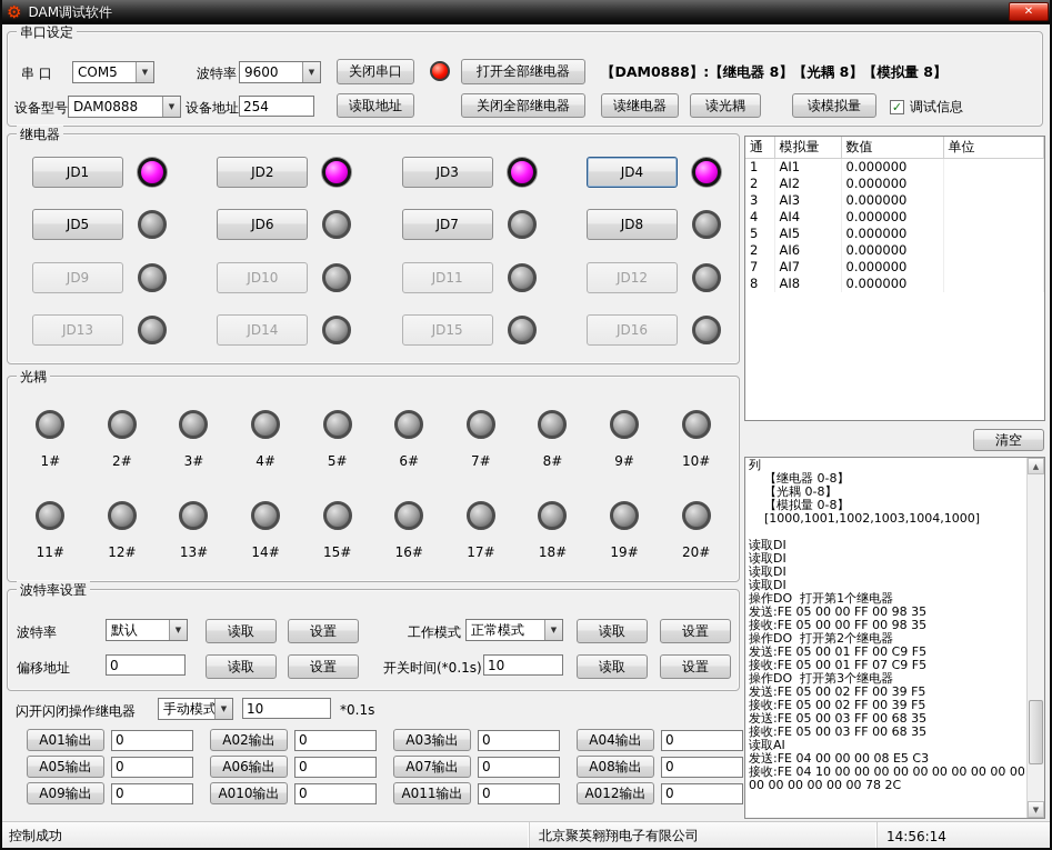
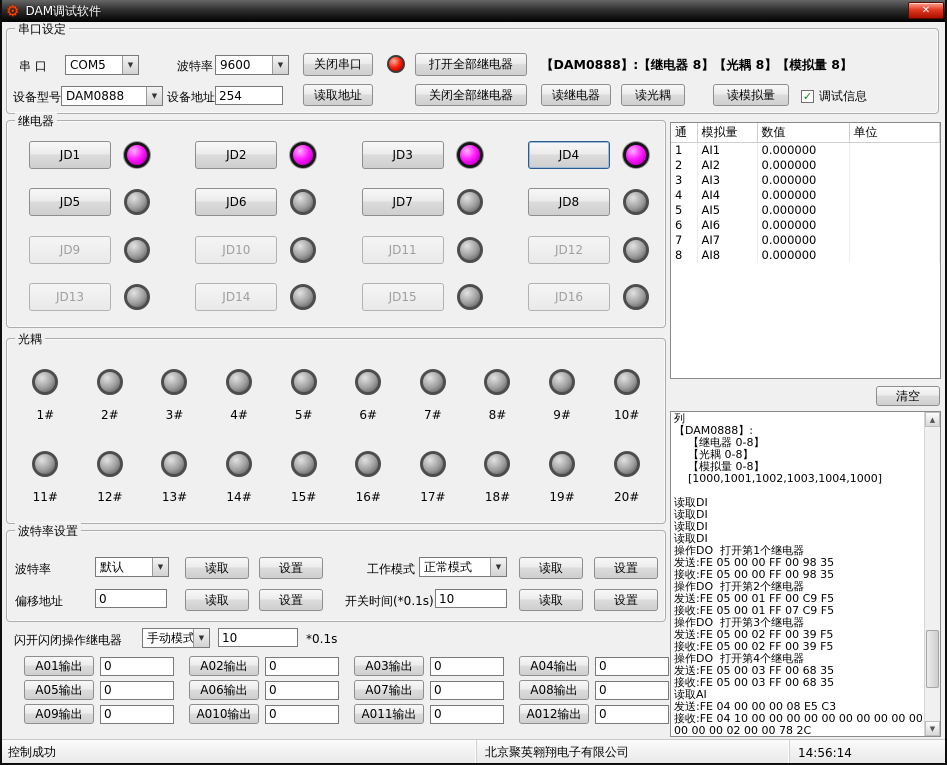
  ⚙
  DAM调试软件
  ✕
  串口设定
  串 口
  COM5
  ▼
  波特率
  9600
  ▼
  关闭串口
  打开全部继电器
  【DAM0888】:【继电器 8】【光耦 8】【模拟量 8】
  设备型号
  DAM0888
  ▼
  设备地址
  254
  读取地址
  关闭全部继电器
  读继电器
  读光耦
  读模拟量
  ✓
  调试信息
  继电器
  JD1
  JD2
  JD3
  JD4
  JD5
  JD6
  JD7
  JD8
  JD9
  JD10
  JD11
  JD12
  JD13
  JD14
  JD15
  JD16
  光耦
  1#
  2#
  3#
  4#
  5#
  6#
  7#
  8#
  9#
  10#
  11#
  12#
  13#
  14#
  15#
  16#
  17#
  18#
  19#
  20#
  通	模拟量	数值	单位
  1	AI1	0.000000
  2	AI2	0.000000
  3	AI3	0.000000
  4	AI4	0.000000
  5	AI5	0.000000
- 2	AI6	0.000000
+ 6	AI6	0.000000
  7	AI7	0.000000
  8	AI8	0.000000
  清空
  列
+ 【DAM0888】:
  【继电器 0-8】
  【光耦 0-8】
  【模拟量 0-8】
  [1000,1001,1002,1003,1004,1000]
  读取DI
  读取DI
  读取DI
  读取DI
  操作DO 打开第1个继电器
  发送:FE 05 00 00 FF 00 98 35
  接收:FE 05 00 00 FF 00 98 35
  操作DO 打开第2个继电器
  发送:FE 05 00 01 FF 00 C9 F5
  接收:FE 05 00 01 FF 07 C9 F5
  操作DO 打开第3个继电器
  发送:FE 05 00 02 FF 00 39 F5
  接收:FE 05 00 02 FF 00 39 F5
+ 操作DO 打开第4个继电器
  发送:FE 05 00 03 FF 00 68 35
  接收:FE 05 00 03 FF 00 68 35
  读取AI
  发送:FE 04 00 00 00 08 E5 C3
  接收:FE 04 10 00 00 00 00 00 00 00 00 00 00
- 00 00 00 00 00 00 78 2C
+ 00 00 00 02 00 00 78 2C
  ▲
  ▼
  波特率设置
  波特率
  默认
  ▼
  读取
  设置
  工作模式
  正常模式
  ▼
  读取
  设置
  偏移地址
  0
  读取
  设置
  开关时间(*0.1s)
  10
  读取
  设置
  闪开闪闭操作继电器
  手动模式
  ▼
  10
  *0.1s
  A01输出
  0
  A02输出
  0
  A03输出
  0
  A04输出
  0
  A05输出
  0
  A06输出
  0
  A07输出
  0
  A08输出
  0
  A09输出
  0
  A010输出
  0
  A011输出
  0
  A012输出
  0
  控制成功
  北京聚英翱翔电子有限公司
  14:56:14
